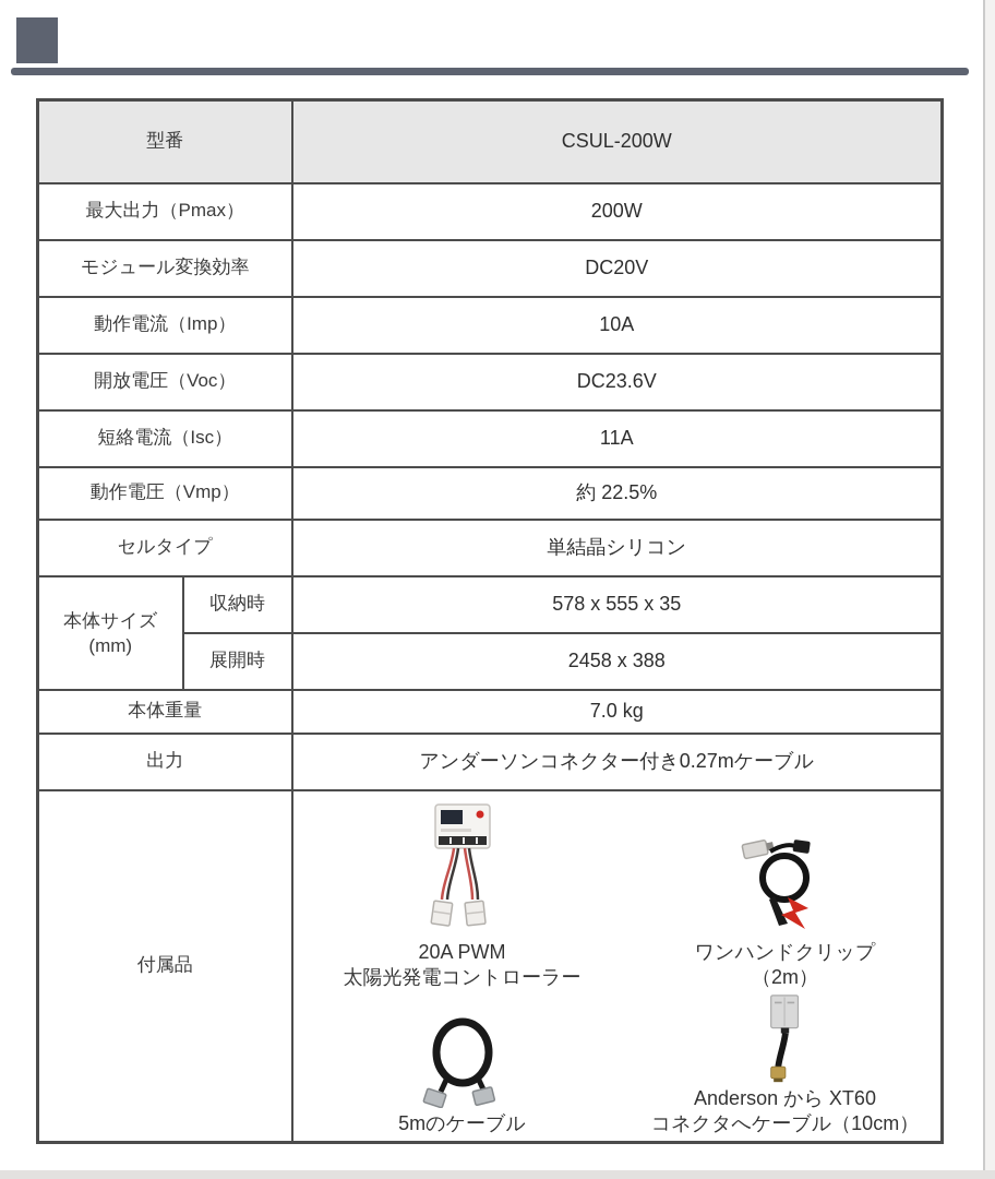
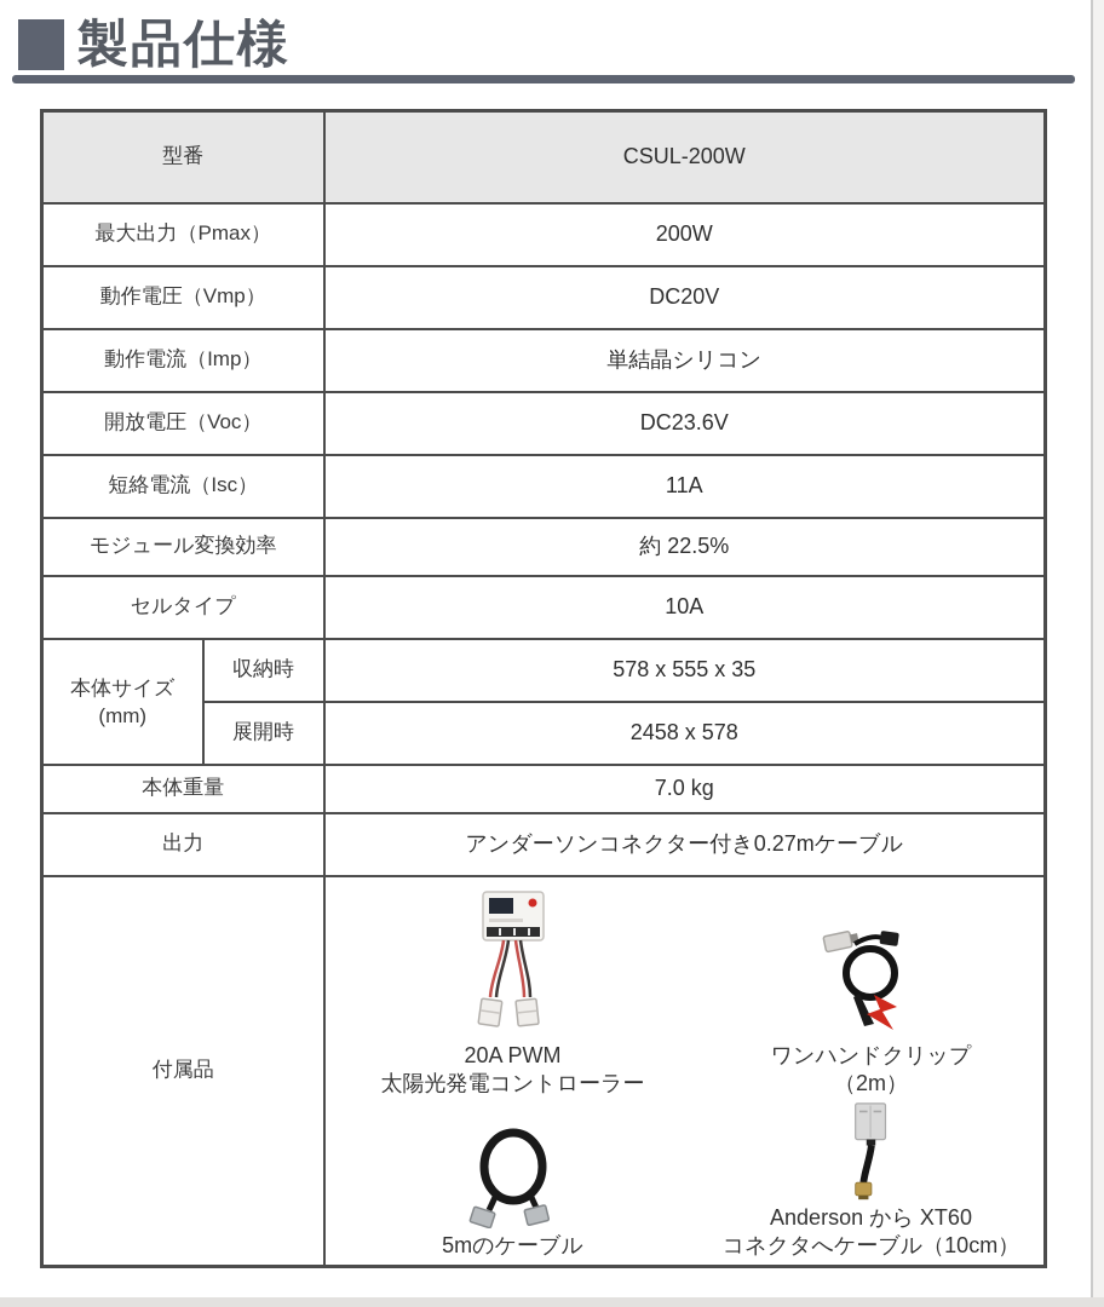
+ 製品仕様
  型番	CSUL-200W
  最大出力（Pmax）	200W
- モジュール変換効率	DC20V
+ 動作電圧（Vmp）	DC20V
- 動作電流（Imp）	10A
+ 動作電流（Imp）	単結晶シリコン
  開放電圧（Voc）	DC23.6V
  短絡電流（Isc）	11A
- 動作電圧（Vmp）	約 22.5%
+ モジュール変換効率	約 22.5%
- セルタイプ	単結晶シリコン
+ セルタイプ	10A
  本体サイズ (mm)	収納時	578 x 555 x 35
- 展開時	2458 x 388
+ 展開時	2458 x 578
  本体重量	7.0 kg
  出力	アンダーソンコネクター付き0.27mケーブル
  付属品	20A PWM 太陽光発電コントローラー ワンハンドクリップ （2m） 5mのケーブル Anderson から XT60 コネクタへケーブル（10cm）
